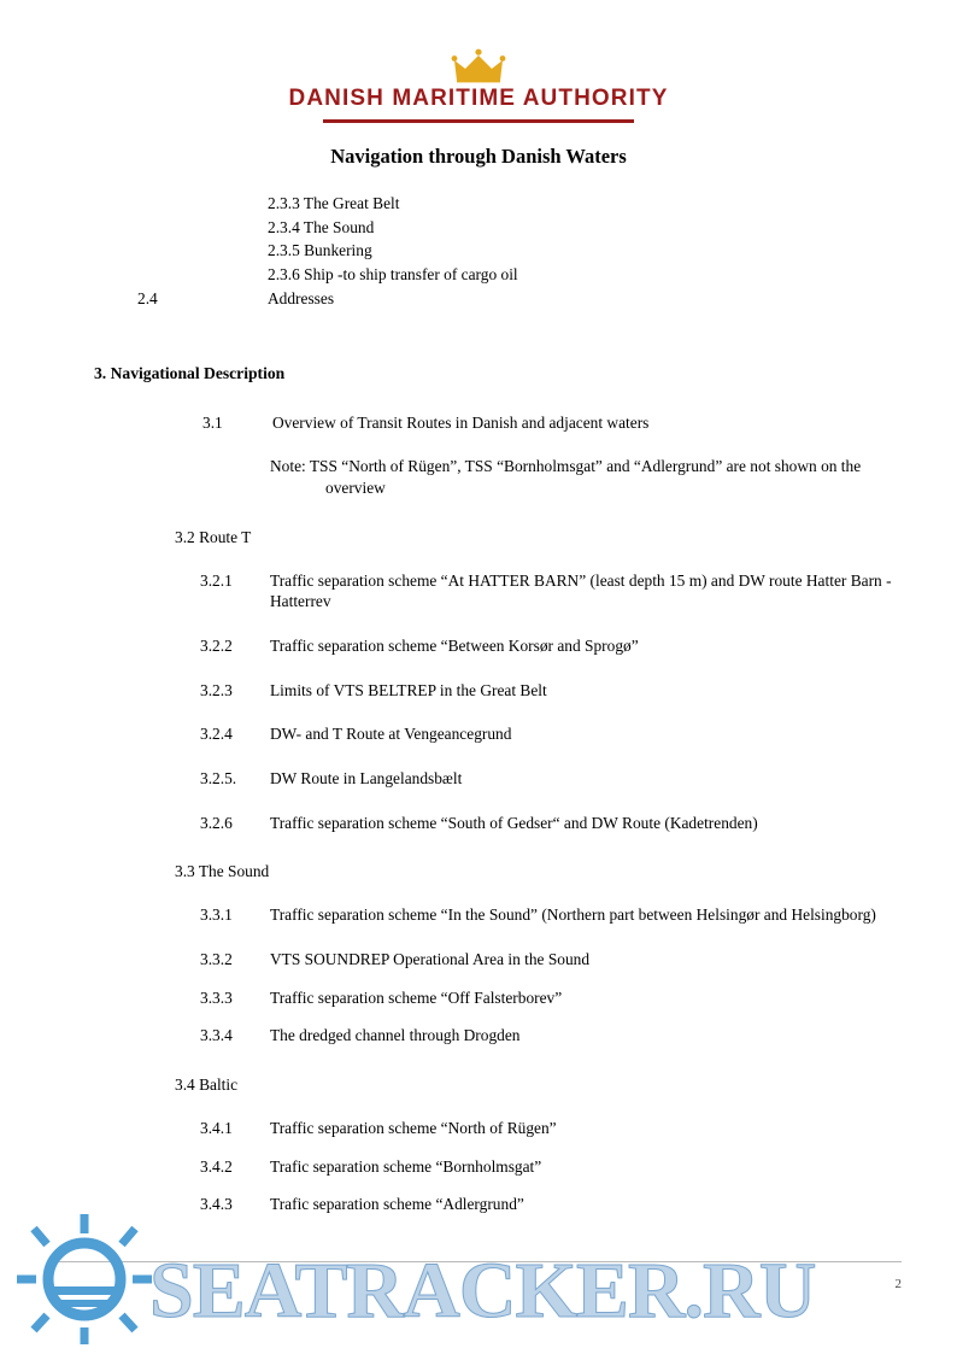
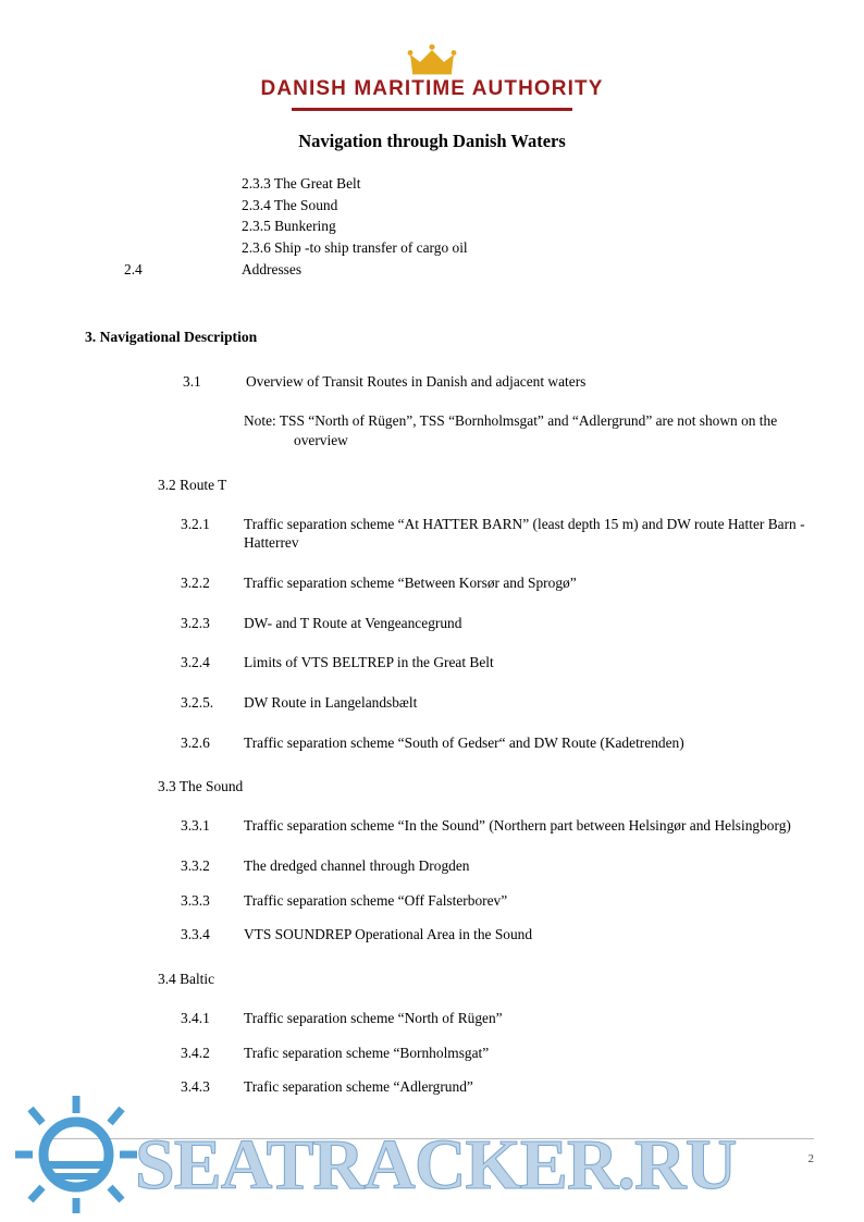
  DANISH MARITIME AUTHORITY
  Navigation through Danish Waters
  2.3.3 The Great Belt
  2.3.4 The Sound
  2.3.5 Bunkering
  2.3.6 Ship -to ship transfer of cargo oil
  2.4
  Addresses
  3. Navigational Description
  3.1
  Overview of Transit Routes in Danish and adjacent waters
  Note: TSS “North of Rügen”, TSS “Bornholmsgat” and “Adlergrund” are not shown on the overview
  3.2 Route T
  3.2.1
  Traffic separation scheme “At HATTER BARN” (least depth 15 m) and DW route Hatter Barn - Hatterrev
  3.2.2
  Traffic separation scheme “Between Korsør and Sprogø”
  3.2.3
- Limits of VTS BELTREP in the Great Belt
+ DW- and T Route at Vengeancegrund
  3.2.4
- DW- and T Route at Vengeancegrund
+ Limits of VTS BELTREP in the Great Belt
  3.2.5.
  DW Route in Langelandsbælt
  3.2.6
  Traffic separation scheme “South of Gedser“ and DW Route (Kadetrenden)
  3.3 The Sound
  3.3.1
  Traffic separation scheme “In the Sound” (Northern part between Helsingør and Helsingborg)
  3.3.2
- VTS SOUNDREP Operational Area in the Sound
+ The dredged channel through Drogden
  3.3.3
  Traffic separation scheme “Off Falsterborev”
  3.3.4
- The dredged channel through Drogden
+ VTS SOUNDREP Operational Area in the Sound
  3.4 Baltic
  3.4.1
  Traffic separation scheme “North of Rügen”
  3.4.2
  Trafic separation scheme “Bornholmsgat”
  3.4.3
  Trafic separation scheme “Adlergrund”
  2
  SEATRACKER.RU
